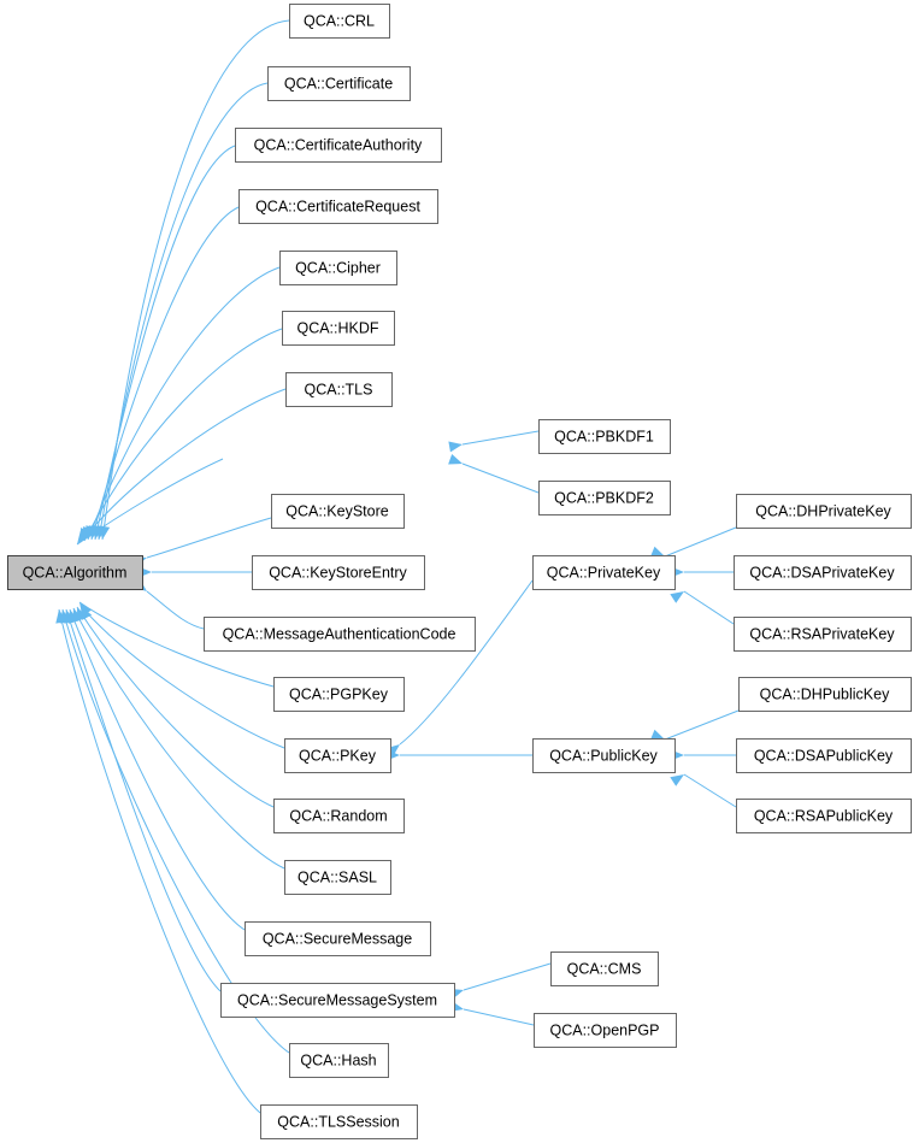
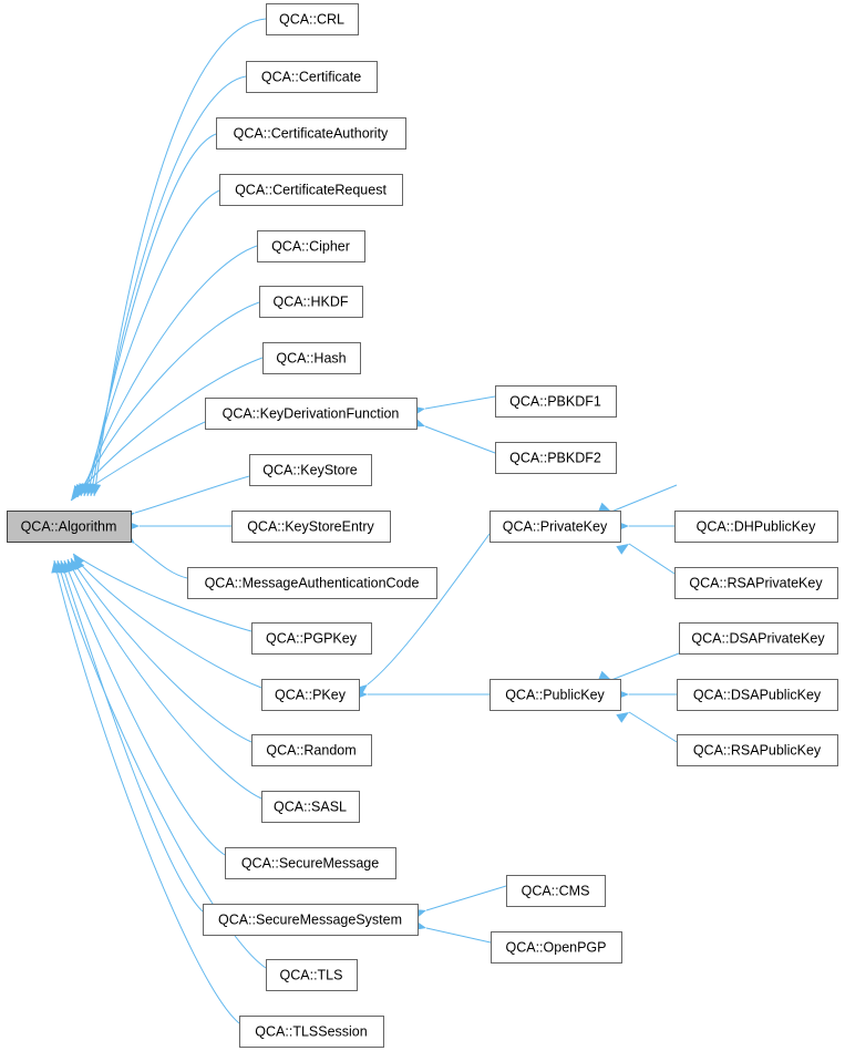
  QCA::Algorithm
  QCA::CRL
  QCA::Certificate
  QCA::CertificateAuthority
  QCA::CertificateRequest
  QCA::Cipher
  QCA::HKDF
- QCA::TLS
+ QCA::Hash
+ QCA::KeyDerivationFunction
  QCA::KeyStore
  QCA::KeyStoreEntry
  QCA::MessageAuthenticationCode
  QCA::PGPKey
  QCA::PKey
  QCA::Random
  QCA::SASL
  QCA::SecureMessage
  QCA::SecureMessageSystem
- QCA::Hash
+ QCA::TLS
  QCA::TLSSession
  QCA::PBKDF1
  QCA::PBKDF2
  QCA::PrivateKey
  QCA::PublicKey
- QCA::DHPrivateKey
- QCA::DSAPrivateKey
+ QCA::DHPublicKey
  QCA::RSAPrivateKey
- QCA::DHPublicKey
+ QCA::DSAPrivateKey
  QCA::DSAPublicKey
  QCA::RSAPublicKey
  QCA::CMS
  QCA::OpenPGP
